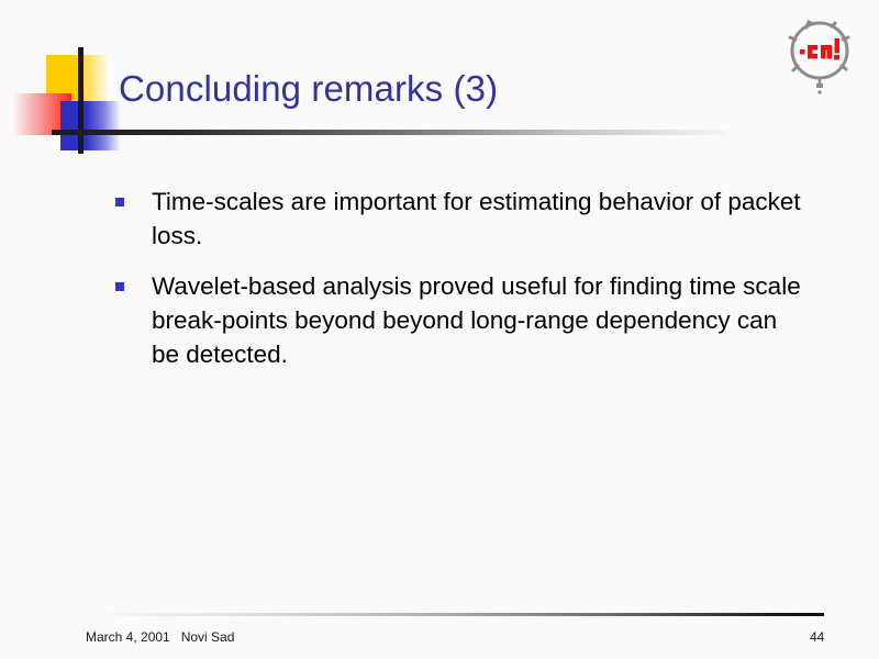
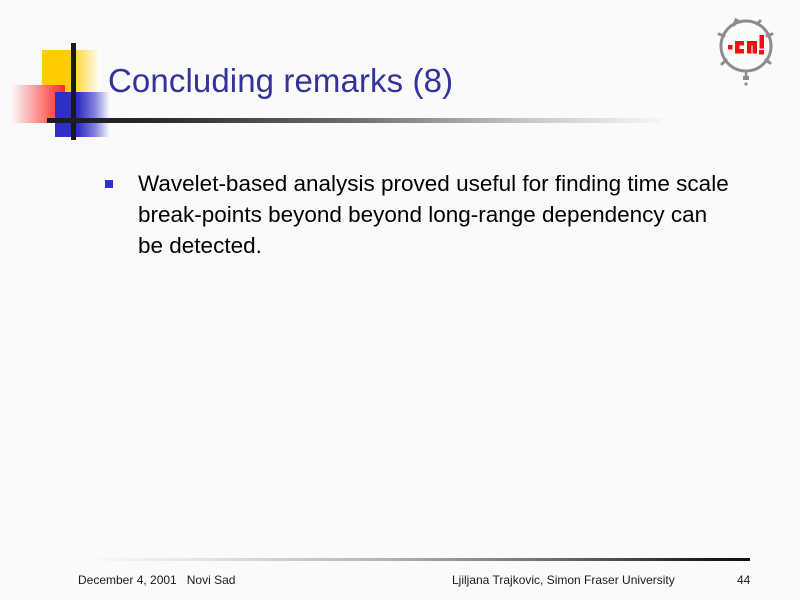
- Concluding remarks (3)
+ Concluding remarks (8)
- Time-scales are important for estimating behavior of packet loss.
  Wavelet-based analysis proved useful for finding time scale break-points beyond beyond long-range dependency can be detected.
- March 4, 2001 Novi Sad
+ December 4, 2001 Novi Sad
+ Ljiljana Trajkovic, Simon Fraser University
  44
